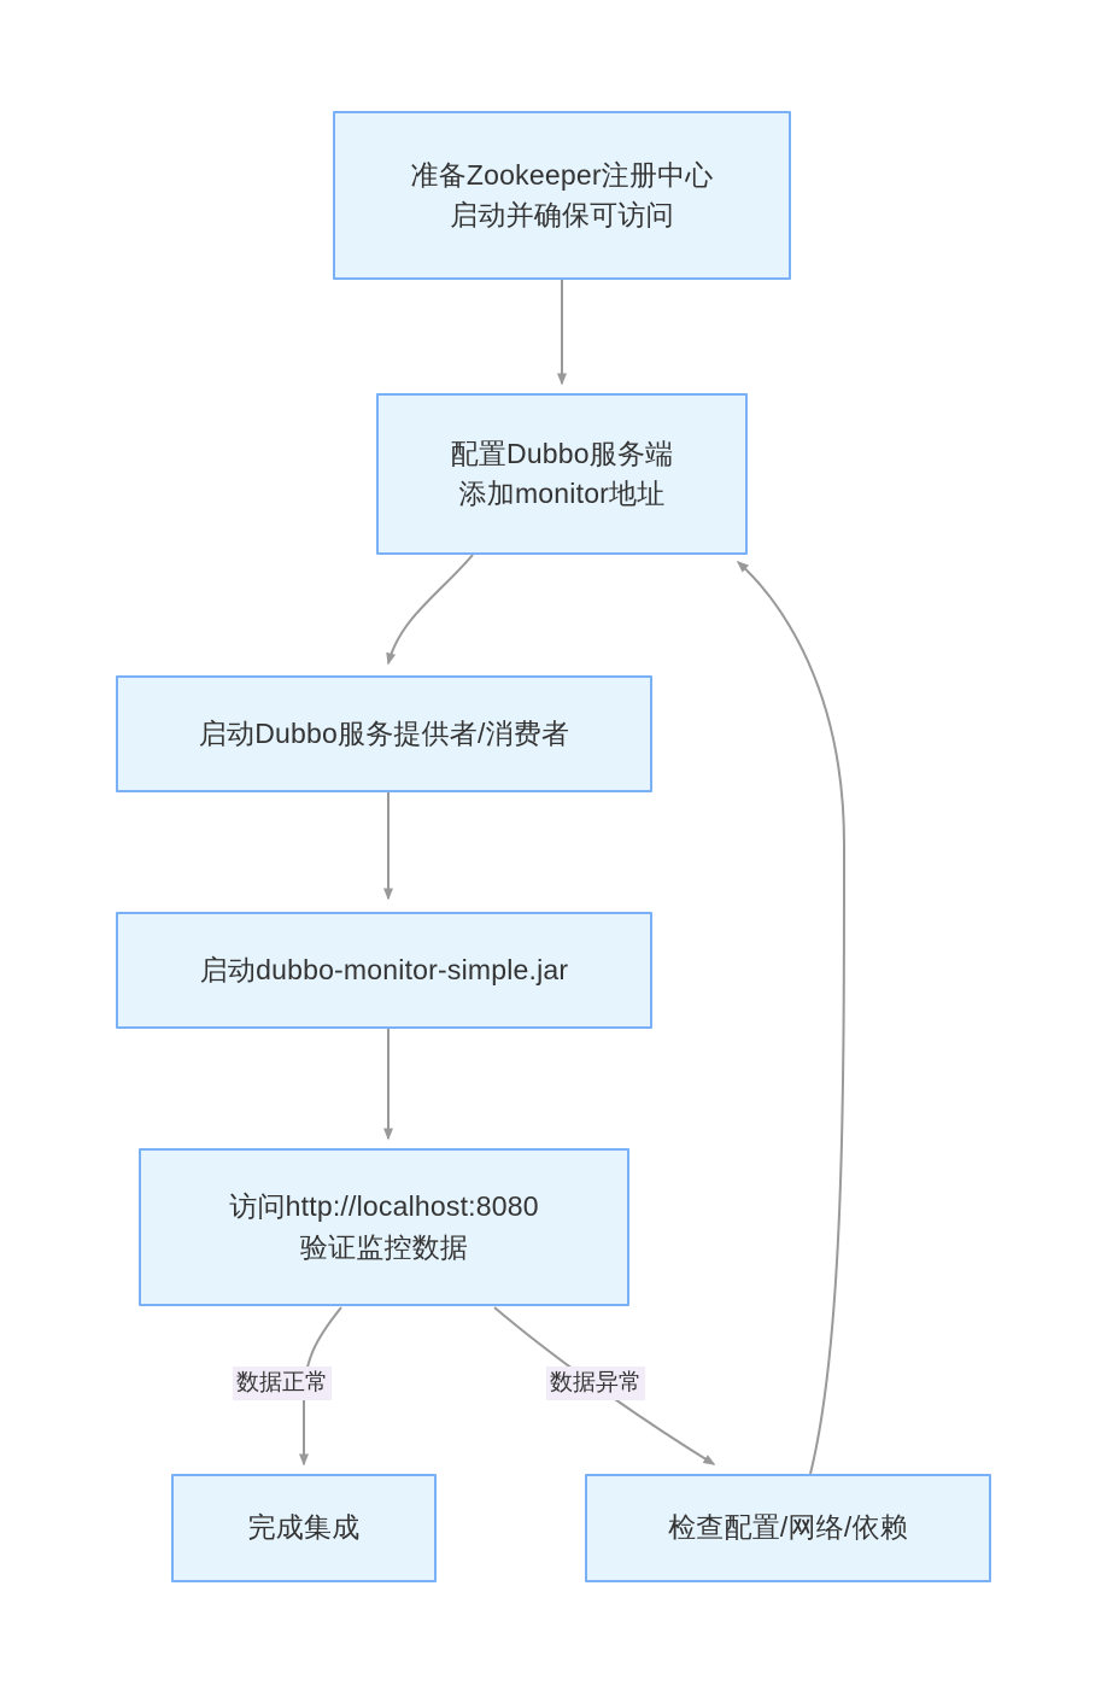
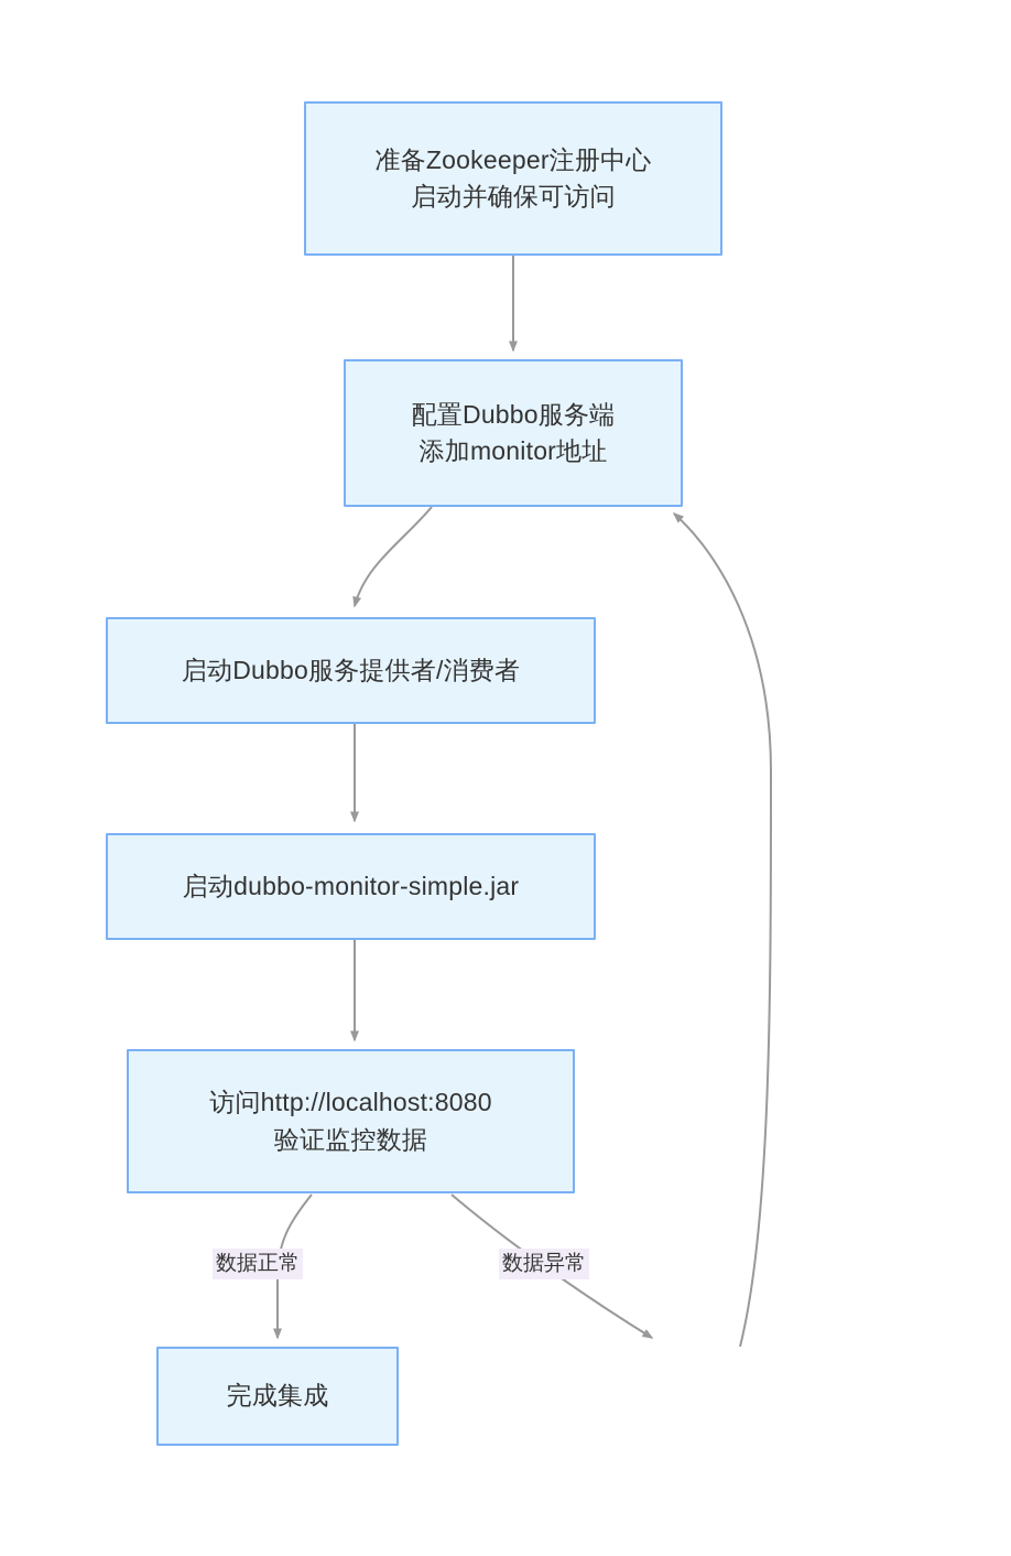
  准备Zookeeper注册中心
  启动并确保可访问
  配置Dubbo服务端
  添加monitor地址
  启动Dubbo服务提供者/消费者
  启动dubbo-monitor-simple.jar
  访问http://localhost:8080
  验证监控数据
  完成集成
- 检查配置/网络/依赖
  数据正常
  数据异常
